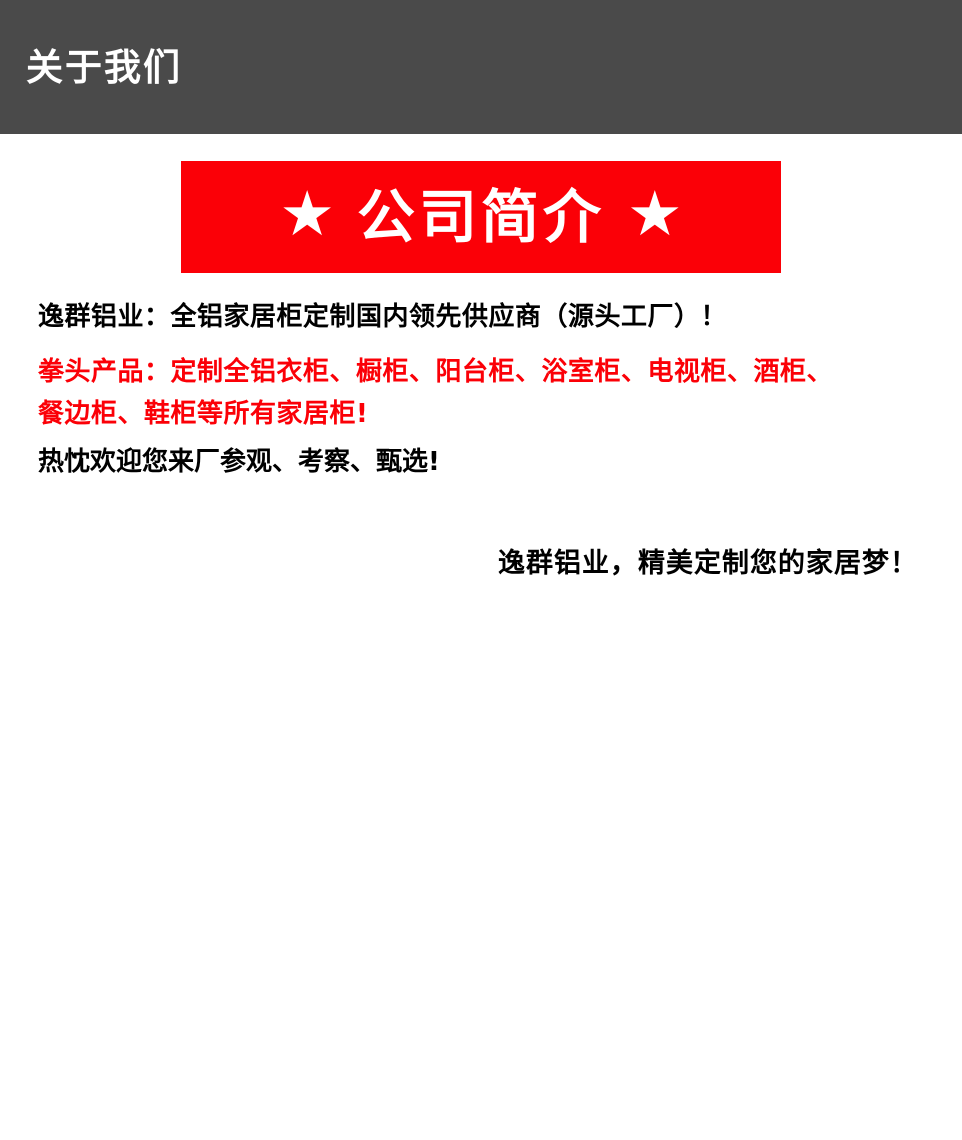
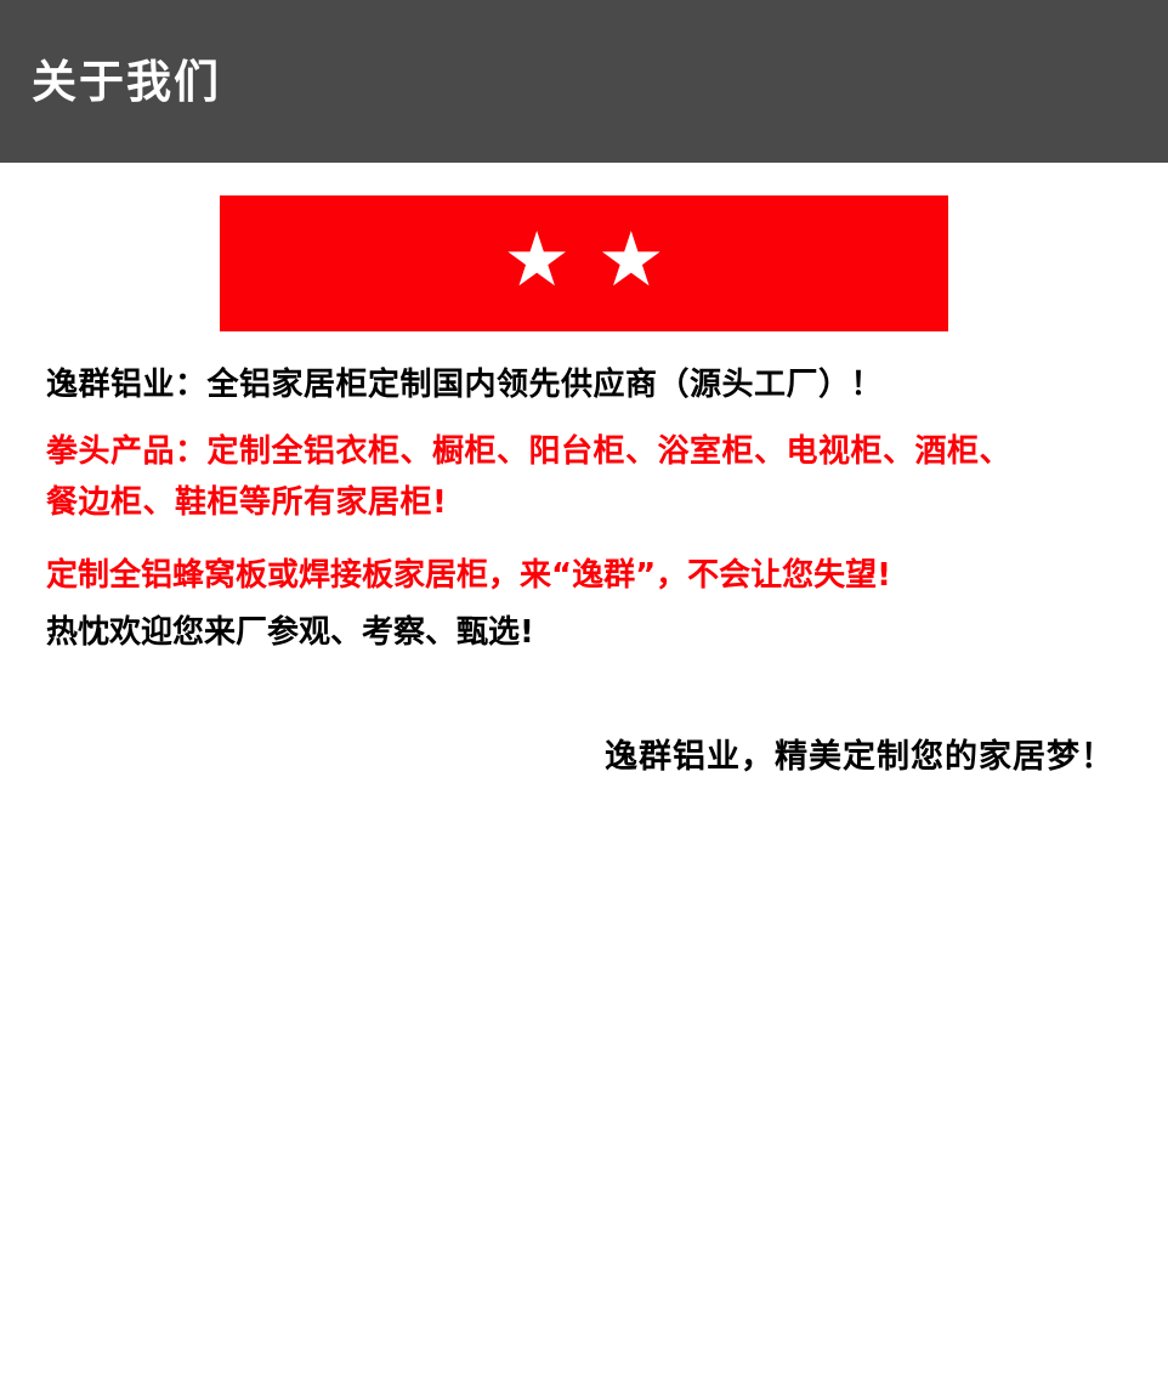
  关于我们
  ★
- 公司简介
  ★
  逸群铝业：全铝家居柜定制国内领先供应商（源头工厂）！
  拳头产品：定制全铝衣柜、橱柜、阳台柜、浴室柜、电视柜、酒柜、
  餐边柜、鞋柜等所有家居柜!
+ 定制全铝蜂窝板或焊接板家居柜，来“逸群”，不会让您失望!
  热忱欢迎您来厂参观、考察、甄选!
  逸群铝业，精美定制您的家居梦！
